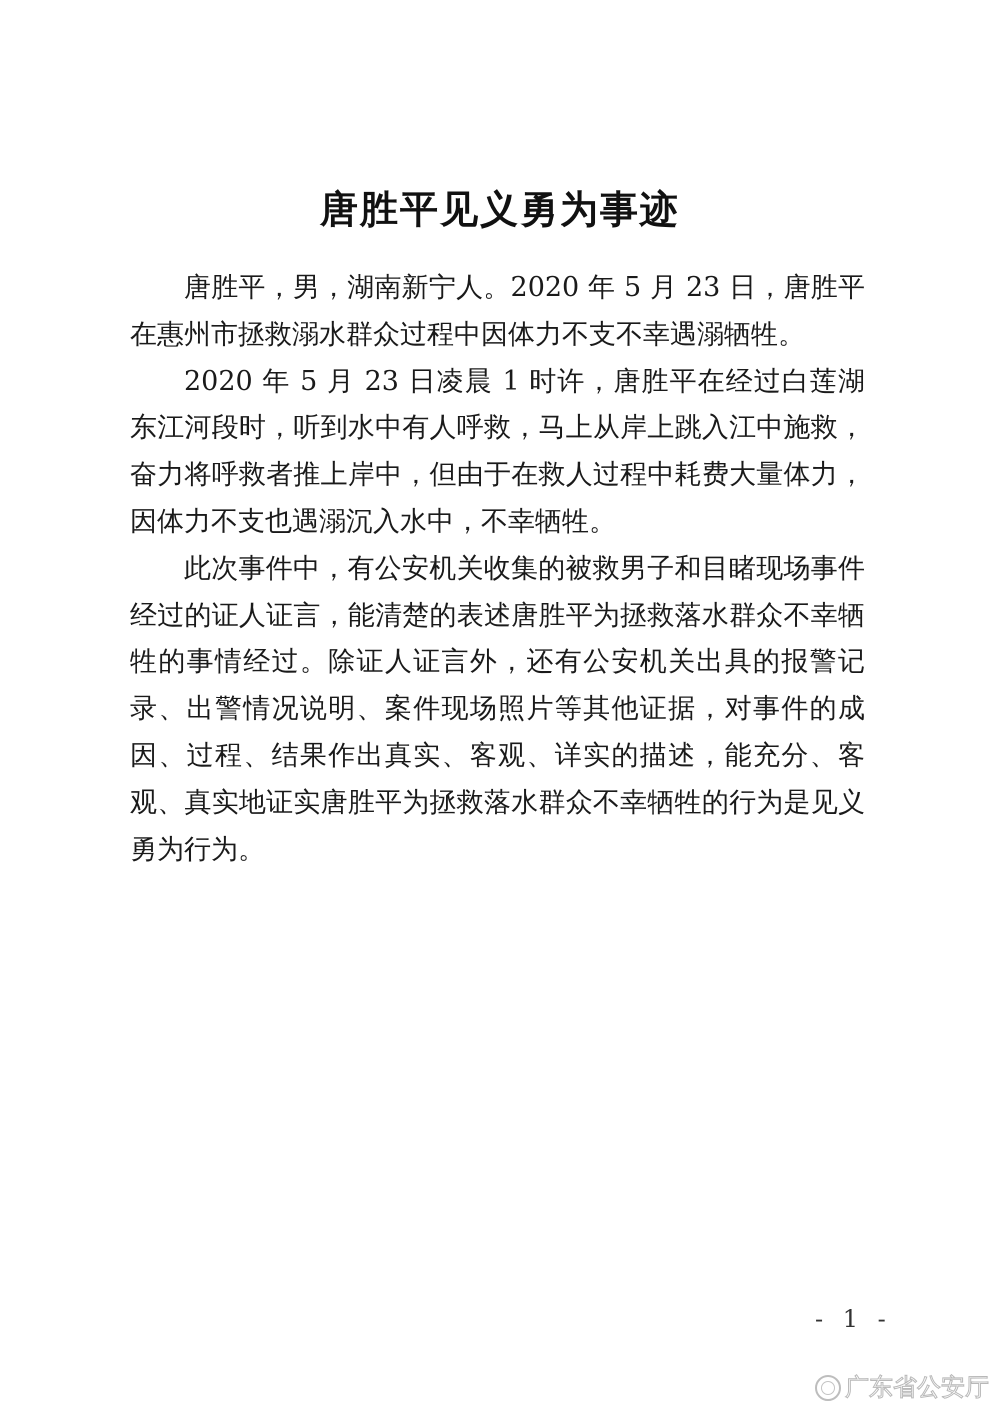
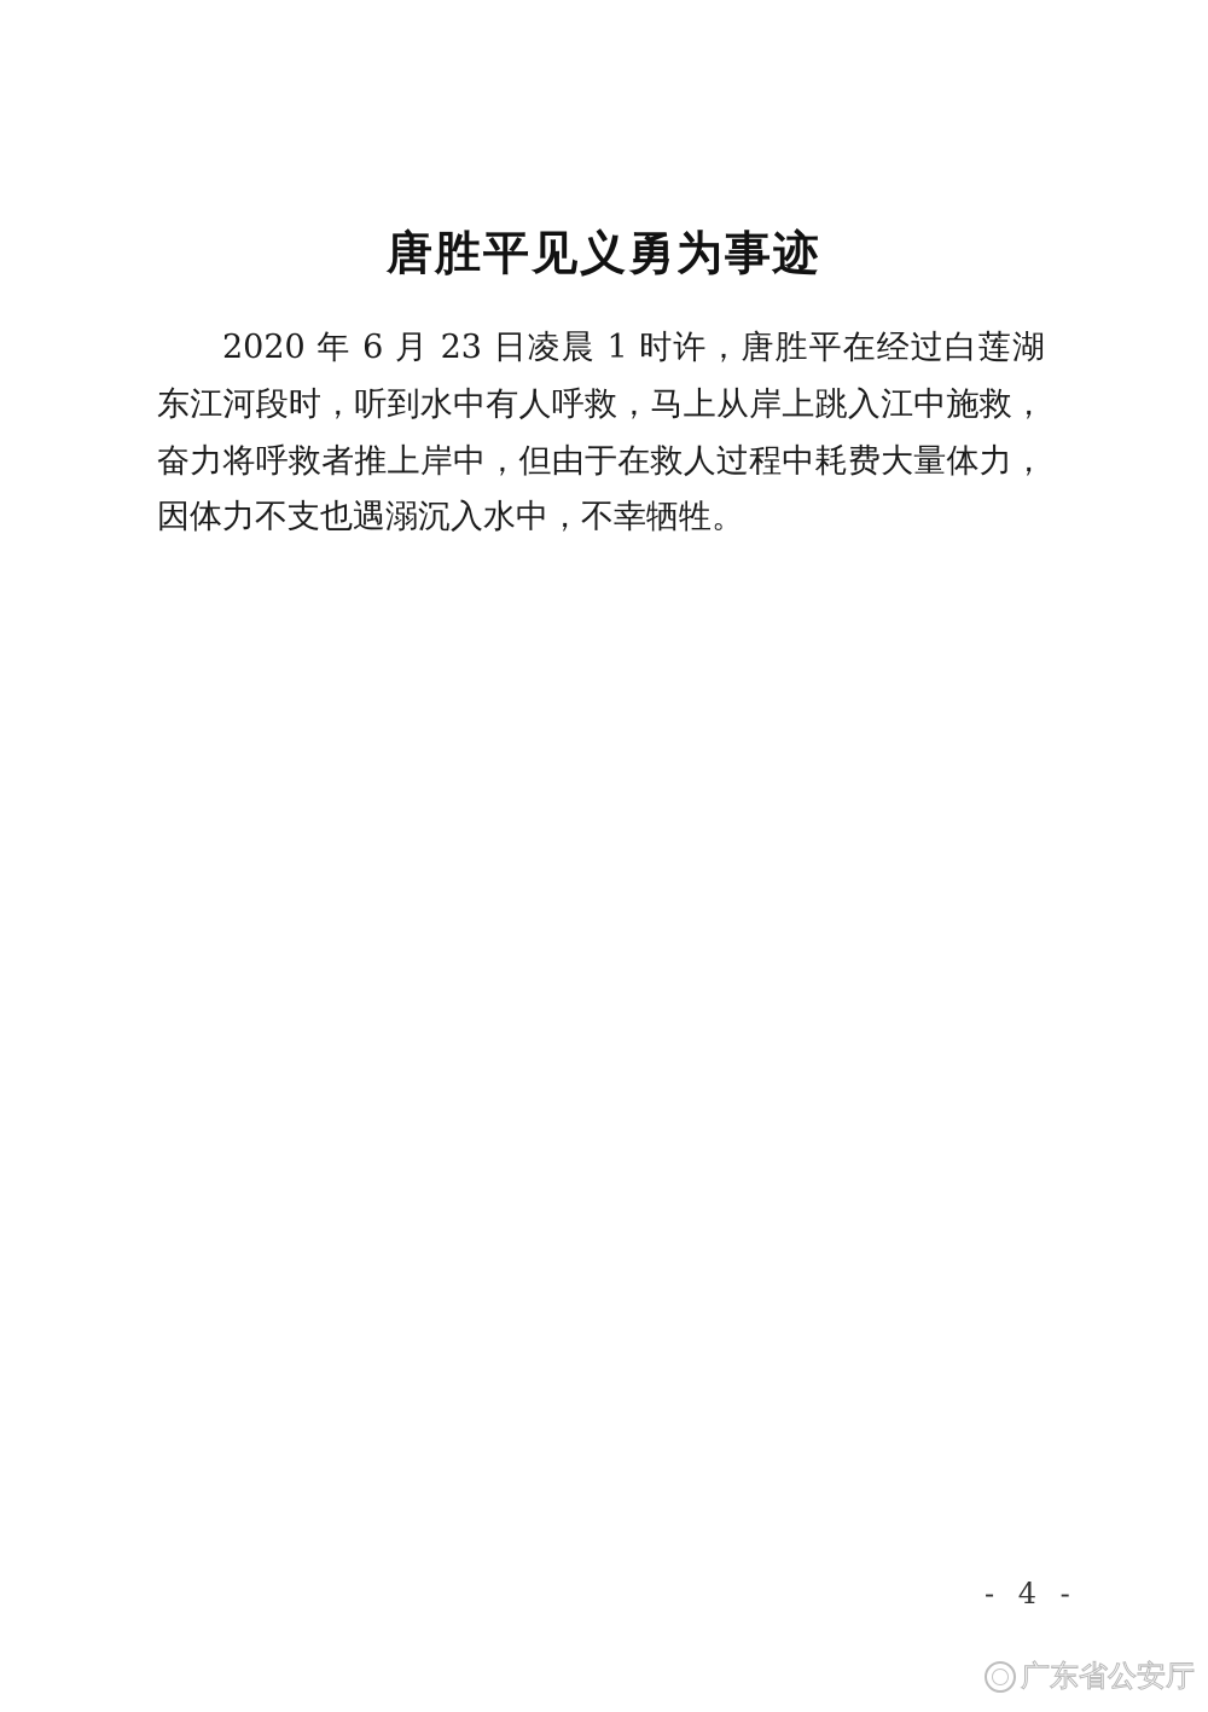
  唐胜平见义勇为事迹
- 唐胜平，男，湖南新宁人。2020 年 5 月 23 日，唐胜平在惠州市拯救溺水群众过程中因体力不支不幸遇溺牺牲。
- 2020 年 5 月 23 日凌晨 1 时许，唐胜平在经过白莲湖东江河段时，听到水中有人呼救，马上从岸上跳入江中施救，奋力将呼救者推上岸中，但由于在救人过程中耗费大量体力，因体力不支也遇溺沉入水中，不幸牺牲。
+ 2020 年 6 月 23 日凌晨 1 时许，唐胜平在经过白莲湖东江河段时，听到水中有人呼救，马上从岸上跳入江中施救，奋力将呼救者推上岸中，但由于在救人过程中耗费大量体力，因体力不支也遇溺沉入水中，不幸牺牲。
- 此次事件中，有公安机关收集的被救男子和目睹现场事件经过的证人证言，能清楚的表述唐胜平为拯救落水群众不幸牺牲的事情经过。除证人证言外，还有公安机关出具的报警记录、出警情况说明、案件现场照片等其他证据，对事件的成因、过程、结果作出真实、客观、详实的描述，能充分、客观、真实地证实唐胜平为拯救落水群众不幸牺牲的行为是见义勇为行为。
- - 1 -
+ - 4 -
  广东省公安厅
